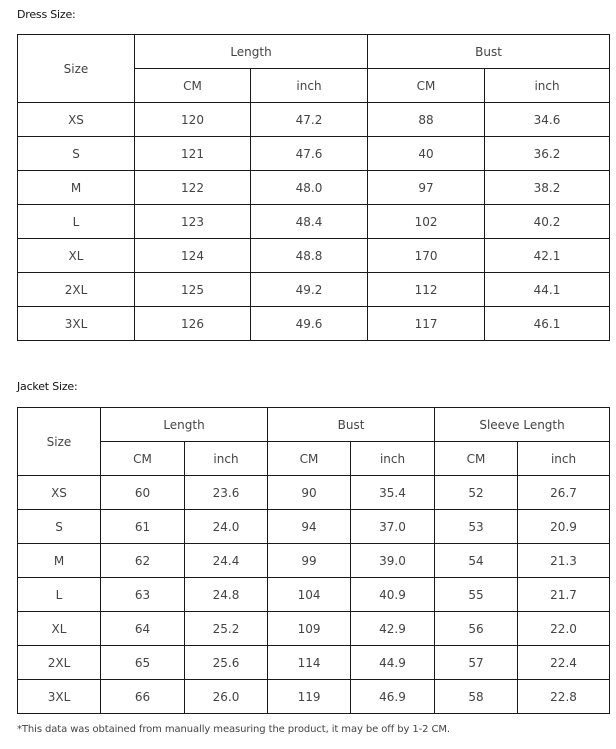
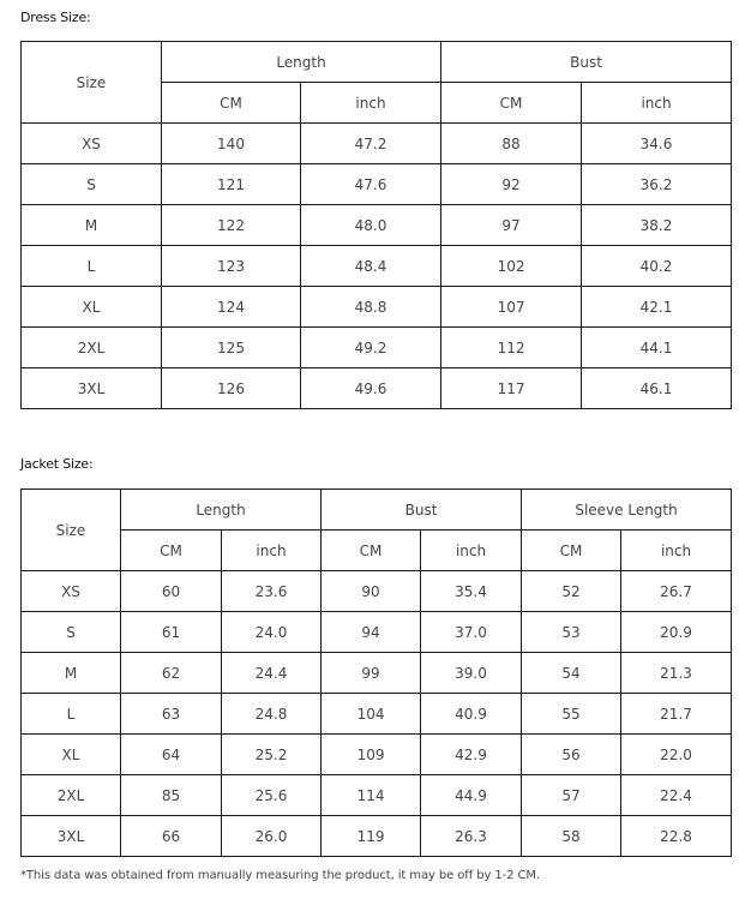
  Dress Size:
  Size	Length	Bust
  CM	inch	CM	inch
- XS	120	47.2	88	34.6
+ XS	140	47.2	88	34.6
- S	121	47.6	40	36.2
+ S	121	47.6	92	36.2
  M	122	48.0	97	38.2
  L	123	48.4	102	40.2
- XL	124	48.8	170	42.1
+ XL	124	48.8	107	42.1
  2XL	125	49.2	112	44.1
  3XL	126	49.6	117	46.1
  Jacket Size:
  Size	Length	Bust	Sleeve Length
  CM	inch	CM	inch	CM	inch
  XS	60	23.6	90	35.4	52	26.7
  S	61	24.0	94	37.0	53	20.9
  M	62	24.4	99	39.0	54	21.3
  L	63	24.8	104	40.9	55	21.7
  XL	64	25.2	109	42.9	56	22.0
- 2XL	65	25.6	114	44.9	57	22.4
+ 2XL	85	25.6	114	44.9	57	22.4
- 3XL	66	26.0	119	46.9	58	22.8
+ 3XL	66	26.0	119	26.3	58	22.8
  *This data was obtained from manually measuring the product, it may be off by 1-2 CM.
